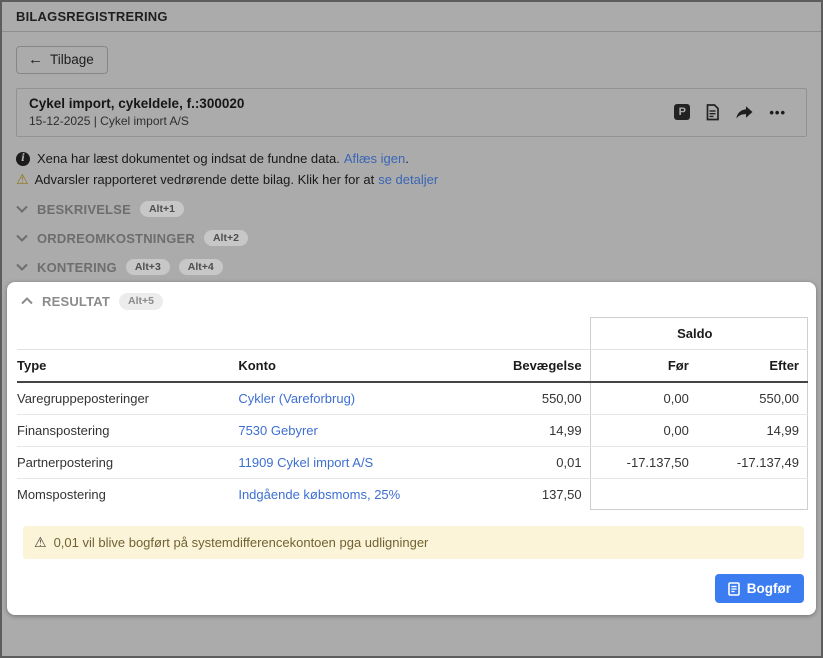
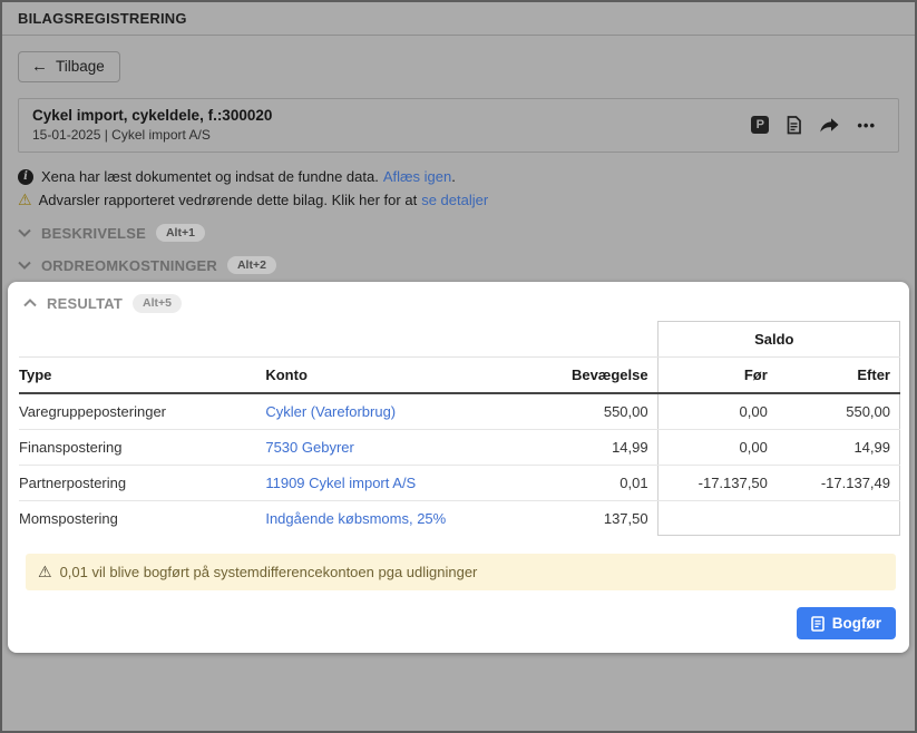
  BILAGSREGISTRERING
  ←
  Tilbage
  Cykel import, cykeldele, f.:300020
- 15-12-2025 | Cykel import A/S
+ 15-01-2025 | Cykel import A/S
  P
  •••
  i
  Xena har læst dokumentet og indsat de fundne data.
  Aflæs igen
  .
  ⚠
  Advarsler rapporteret vedrørende dette bilag. Klik her for at
  se detaljer
  BESKRIVELSE
  Alt+1
  ORDREOMKOSTNINGER
  Alt+2
- KONTERING
- Alt+3
- Alt+4
  RESULTAT
  Alt+5
  	Saldo
  Type	Konto	Bevægelse	Før	Efter
  Varegruppeposteringer	Cykler (Vareforbrug)	550,00	0,00	550,00
  Finanspostering	7530 Gebyrer	14,99	0,00	14,99
  Partnerpostering	11909 Cykel import A/S	0,01	-17.137,50	-17.137,49
  Momspostering	Indgående købsmoms, 25%	137,50
  ⚠
  0,01 vil blive bogført på systemdifferencekontoen pga udligninger
  Bogfør
